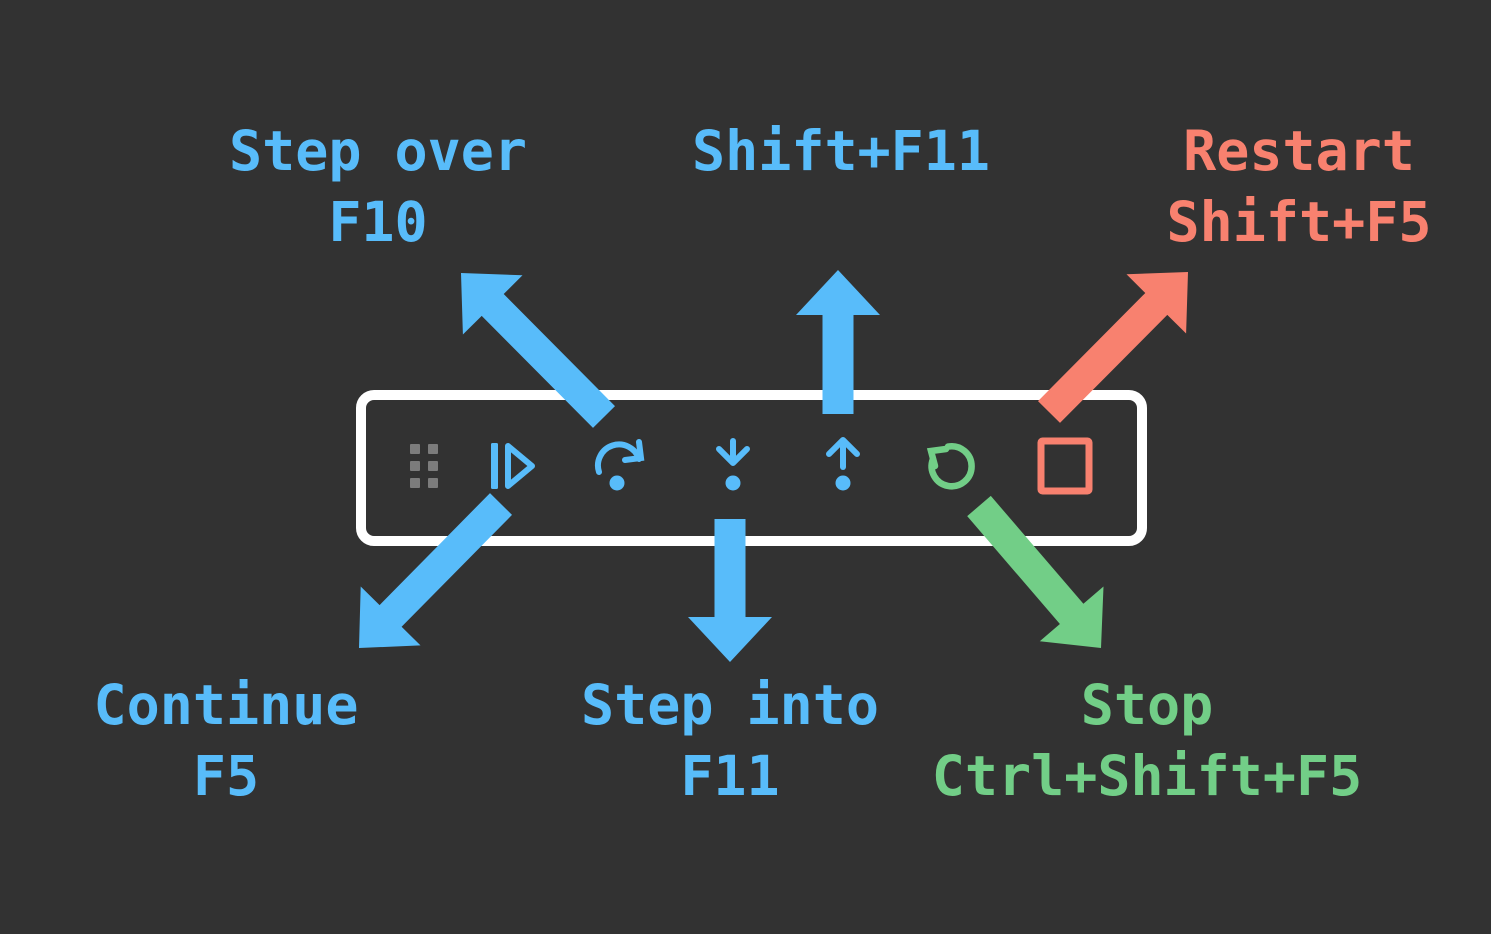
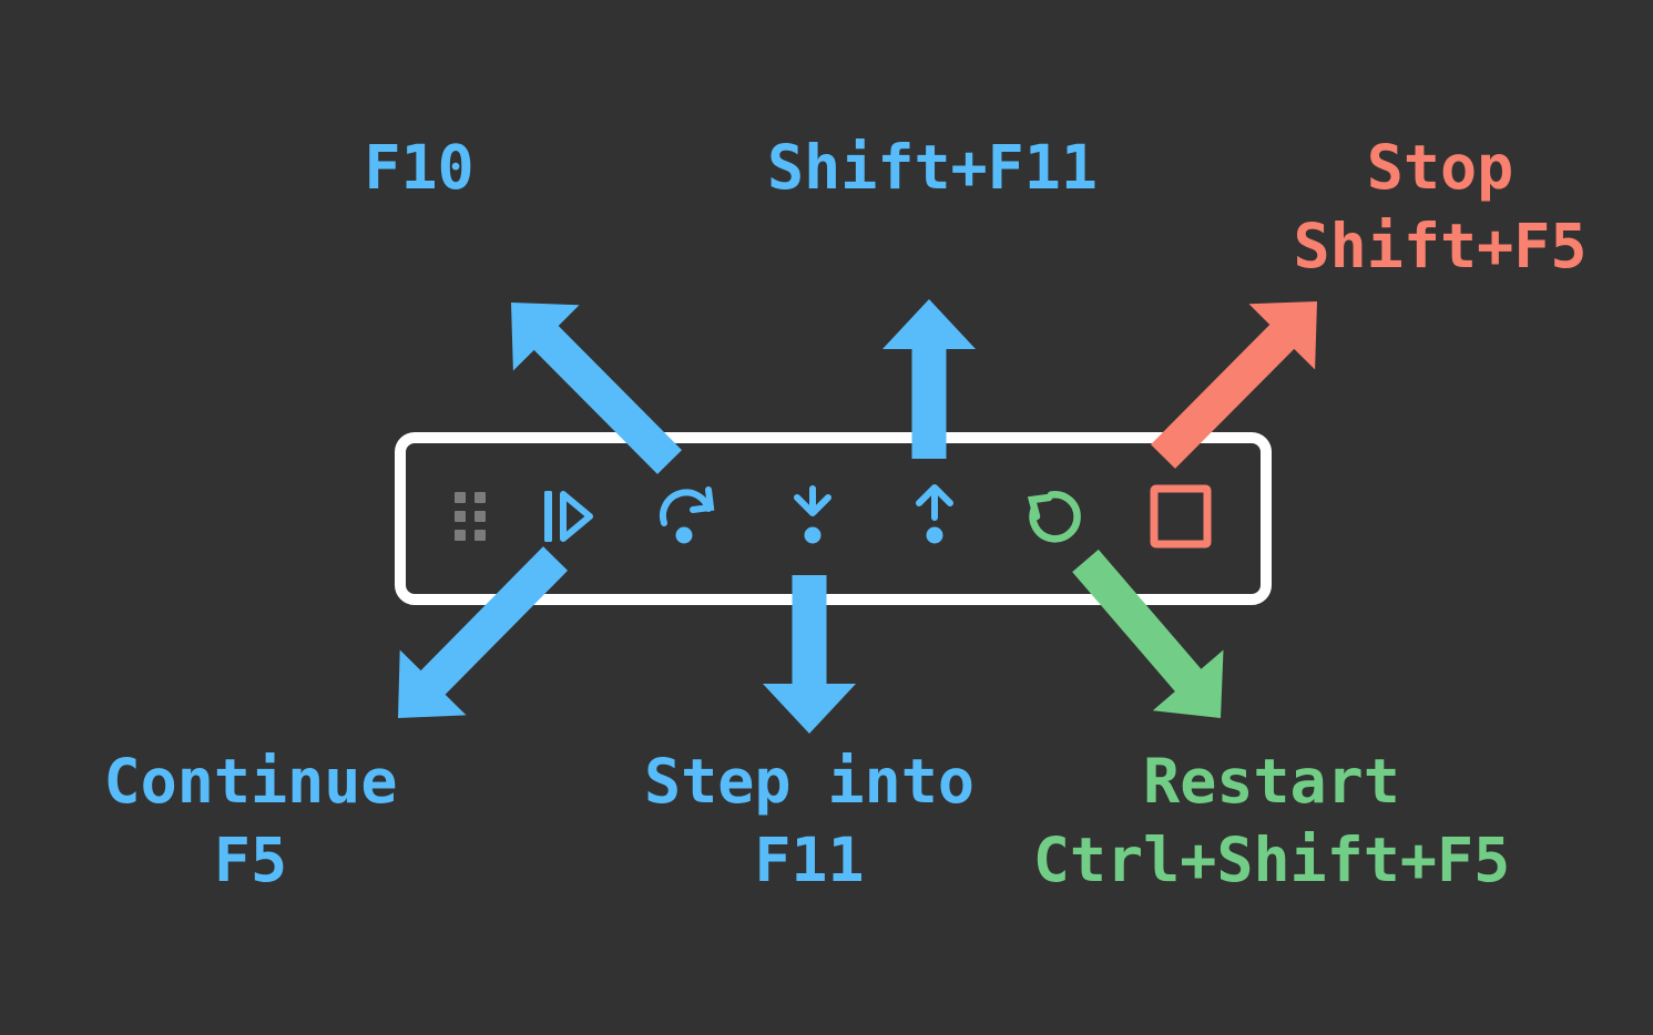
- Step over
  F10
  Shift+F11
- Restart
+ Stop
  Shift+F5
  Continue
  F5
  Step into
  F11
- Stop
+ Restart
  Ctrl+Shift+F5
